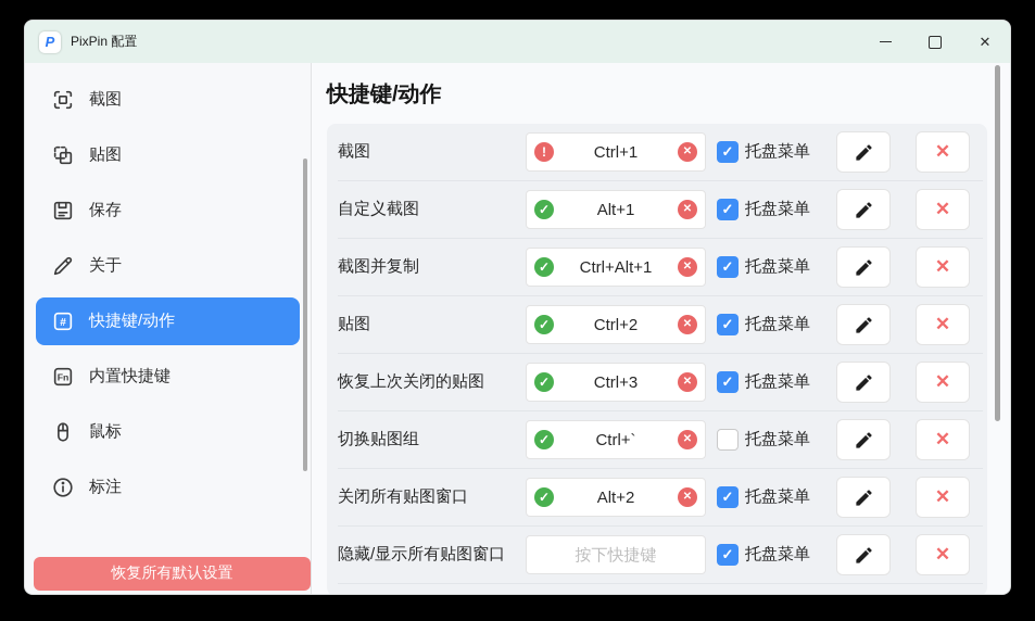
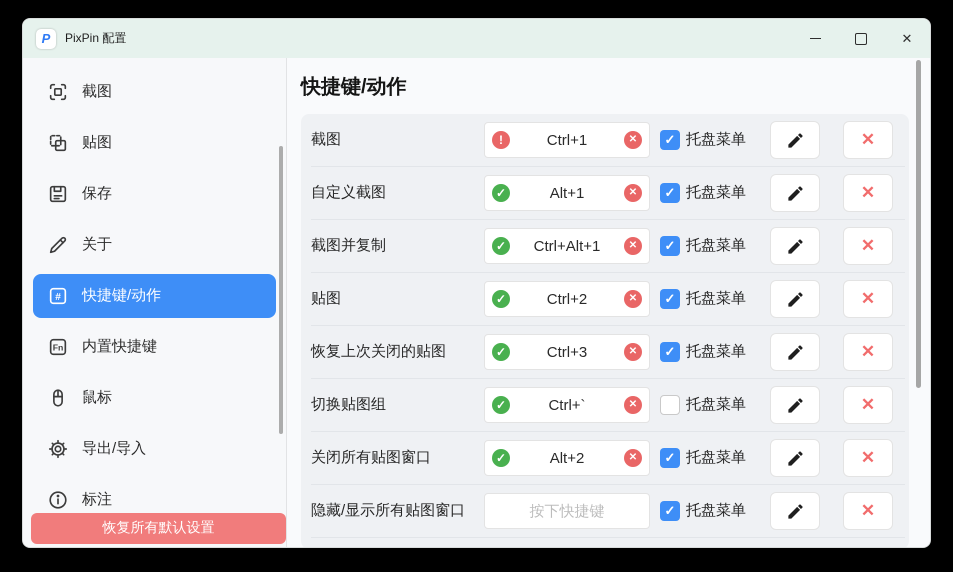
  P
  PixPin 配置
  截图
  贴图
  保存
  关于
  #
  快捷键/动作
  Fn
  内置快捷键
  鼠标
+ 导出/导入
  标注
  恢复所有默认设置
  快捷键/动作
  截图
  Ctrl+1
  托盘菜单
  自定义截图
  Alt+1
  托盘菜单
  截图并复制
  Ctrl+Alt+1
  托盘菜单
  贴图
  Ctrl+2
  托盘菜单
  恢复上次关闭的贴图
  Ctrl+3
  托盘菜单
  切换贴图组
  Ctrl+`
  托盘菜单
  关闭所有贴图窗口
  Alt+2
  托盘菜单
  隐藏/显示所有贴图窗口
  按下快捷键
  托盘菜单
